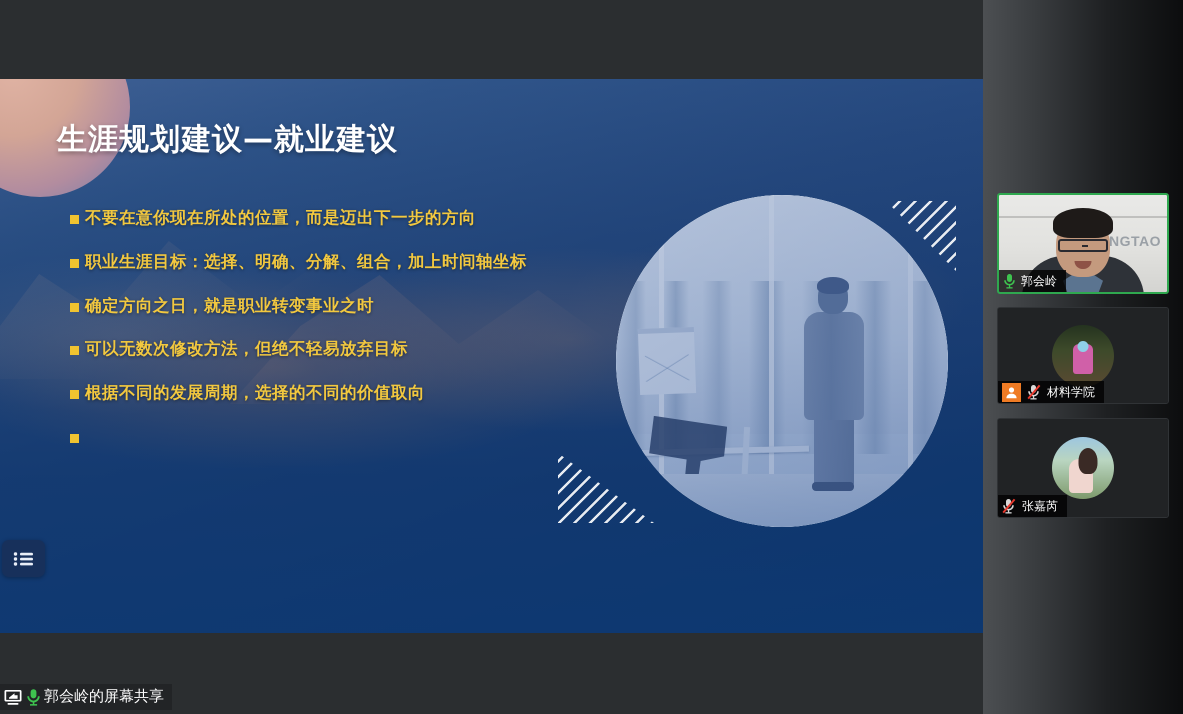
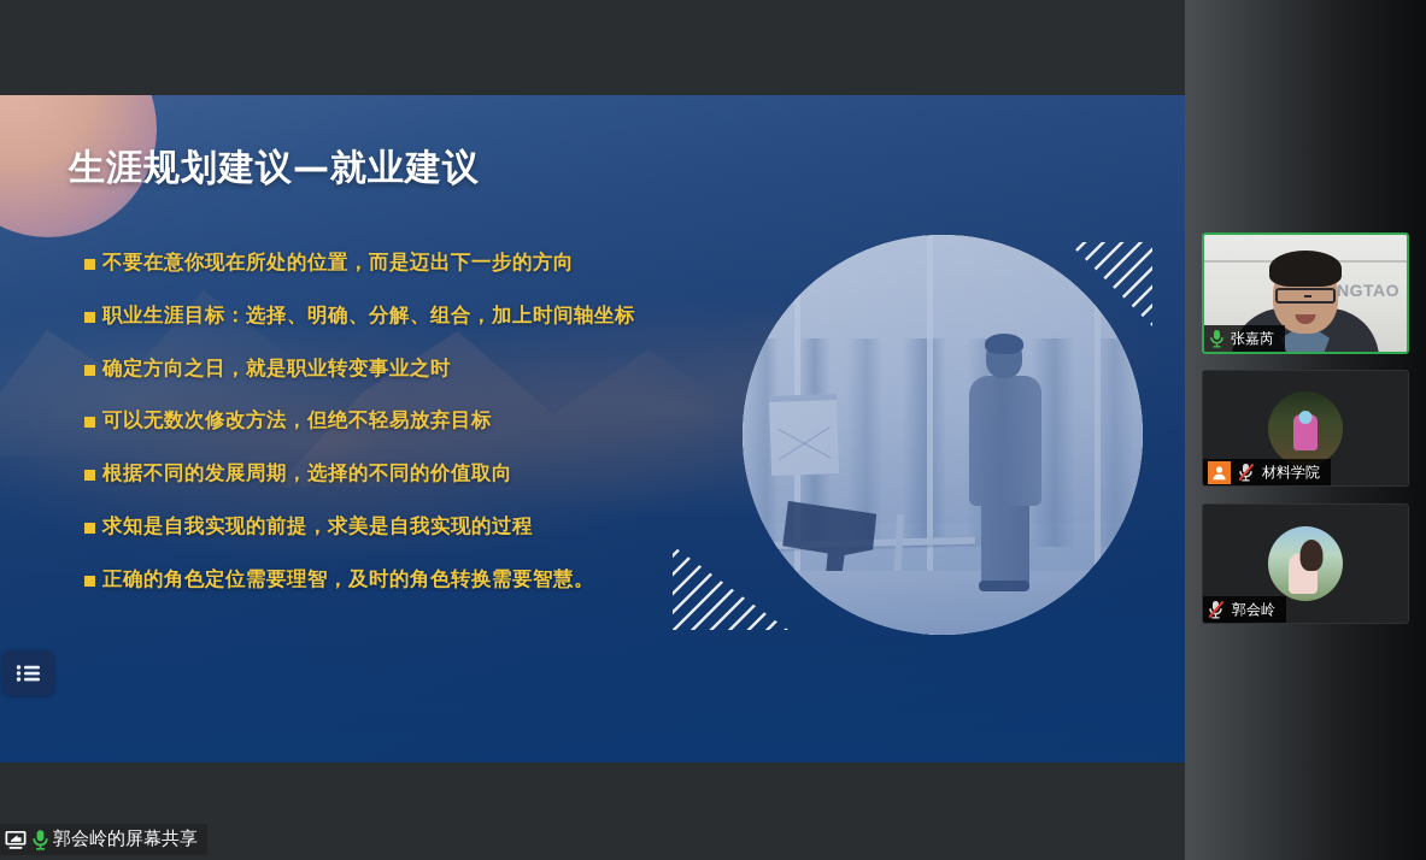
  生涯规划建议—就业建议
  不要在意你现在所处的位置，而是迈出下一步的方向
  职业生涯目标：选择、明确、分解、组合，加上时间轴坐标
  确定方向之日，就是职业转变事业之时
  可以无数次修改方法，但绝不轻易放弃目标
  根据不同的发展周期，选择的不同的价值取向
+ 求知是自我实现的前提，求美是自我实现的过程
+ 正确的角色定位需要理智，及时的角色转换需要智慧。
  NGTAO
- 郭会岭
+ 张嘉芮
  材料学院
- 张嘉芮
+ 郭会岭
  郭会岭的屏幕共享
